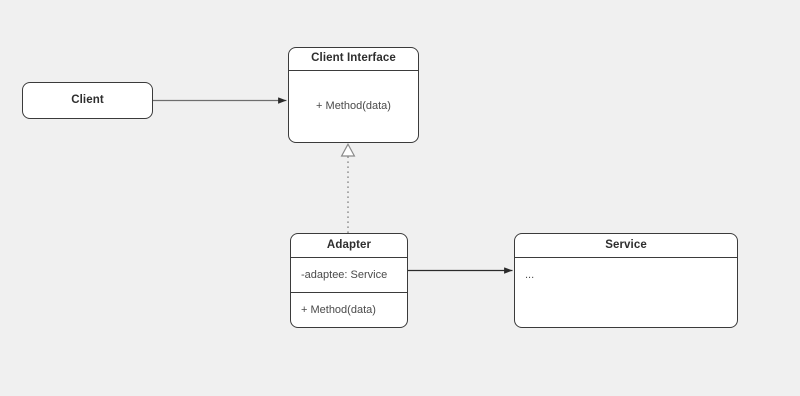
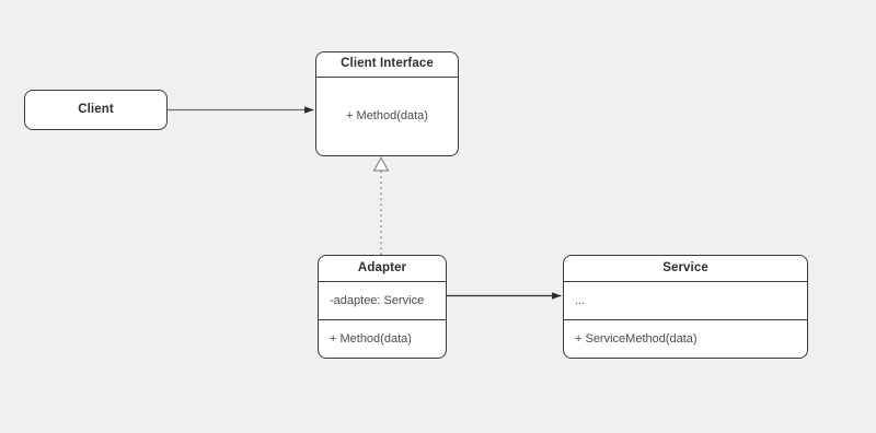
  Client
  Client Interface
  + Method(data)
  Adapter
  -adaptee: Service
  + Method(data)
  Service
  ...
+ + ServiceMethod(data)
